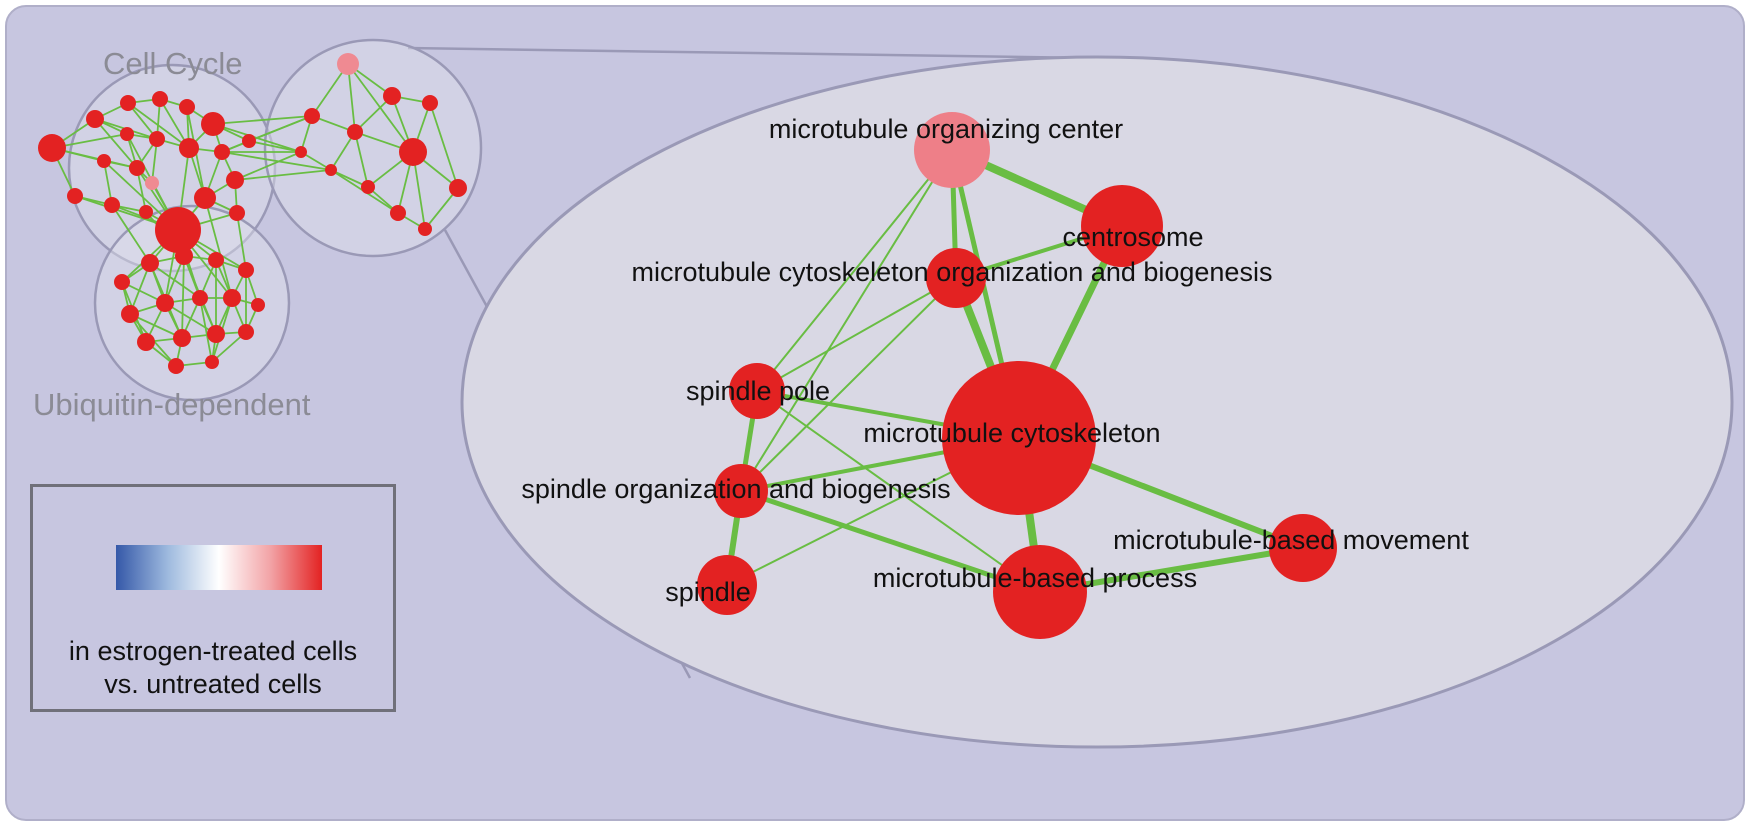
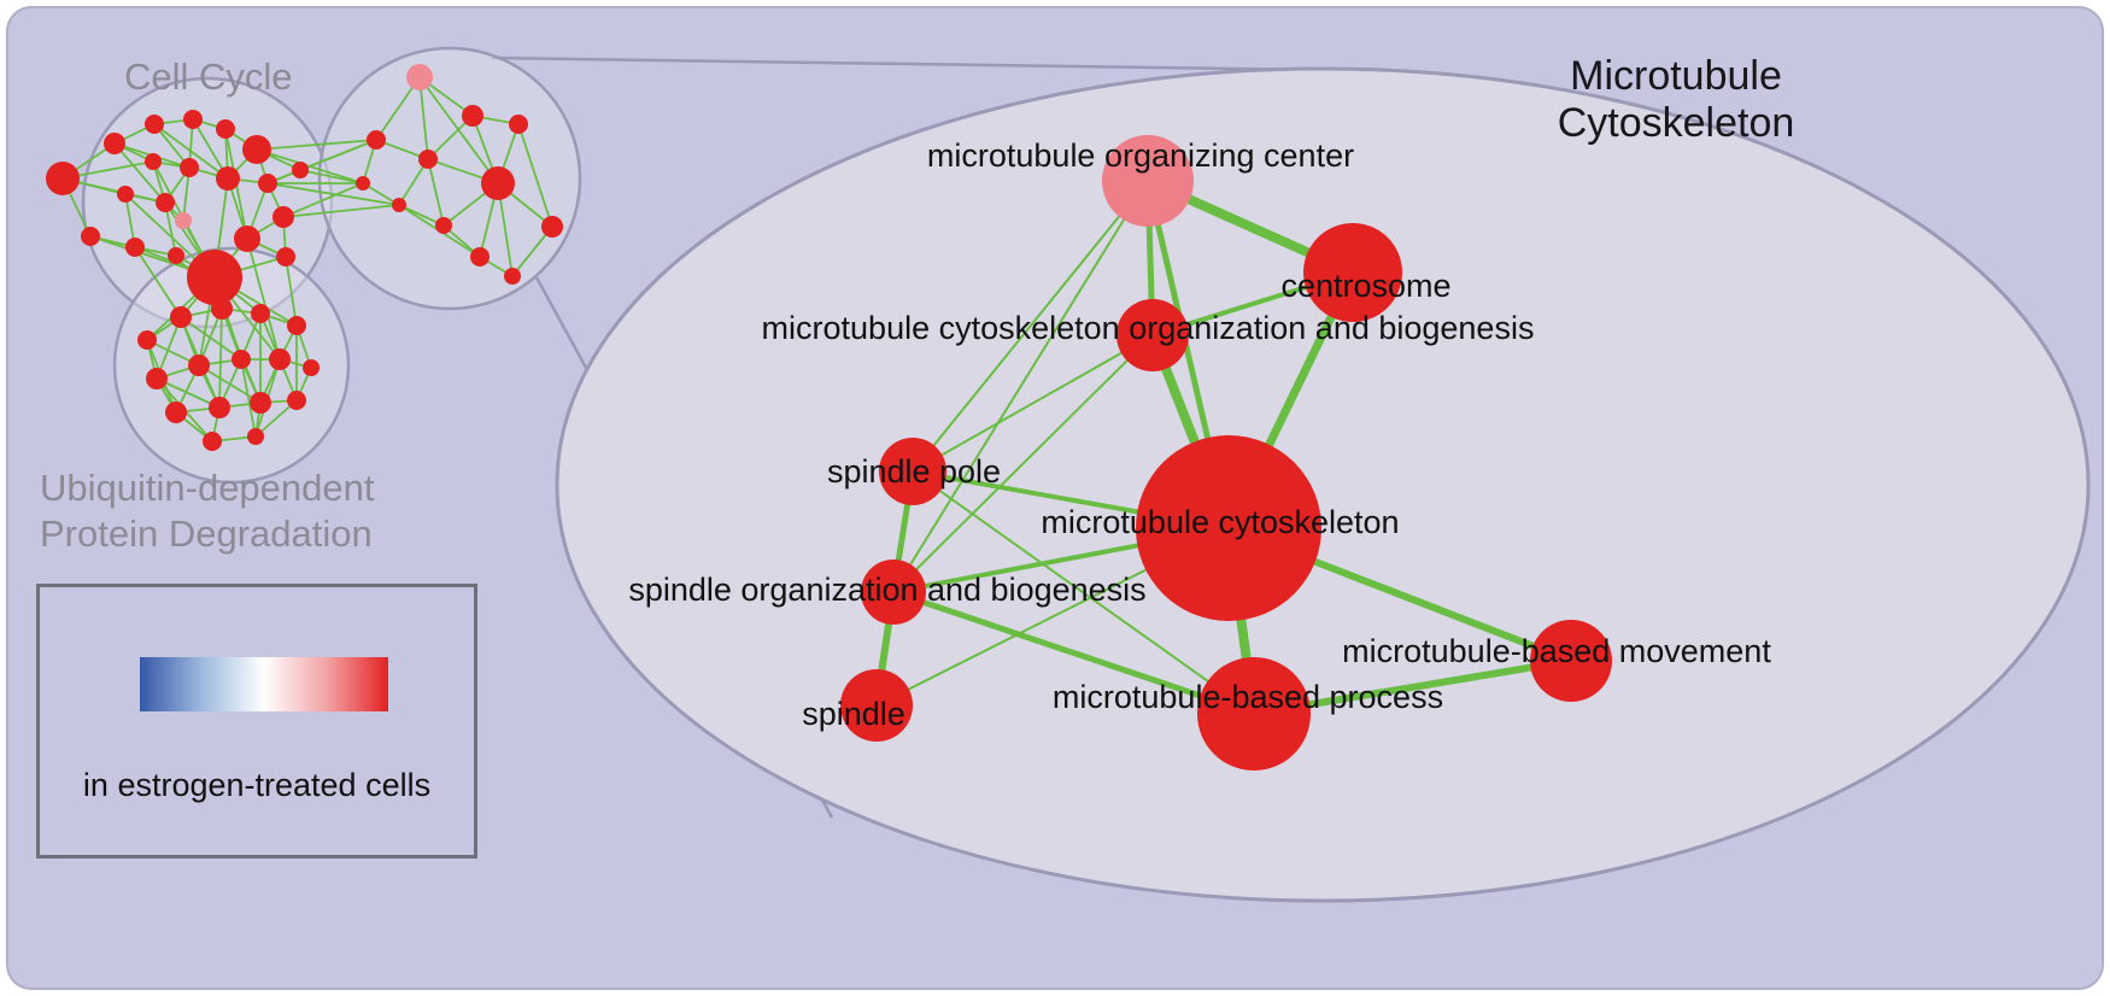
  microtubule organizing center
  centrosome
  microtubule cytoskeleton organization and biogenesis
  spindle pole
  microtubule cytoskeleton
  spindle organization and biogenesis
  microtubule-based movement
  microtubule-based process
  spindle
  Cell Cycle
  Ubiquitin-dependent
+ Protein Degradation
+ Microtubule
+ Cytoskeleton
  in estrogen-treated cells
- vs. untreated cells
